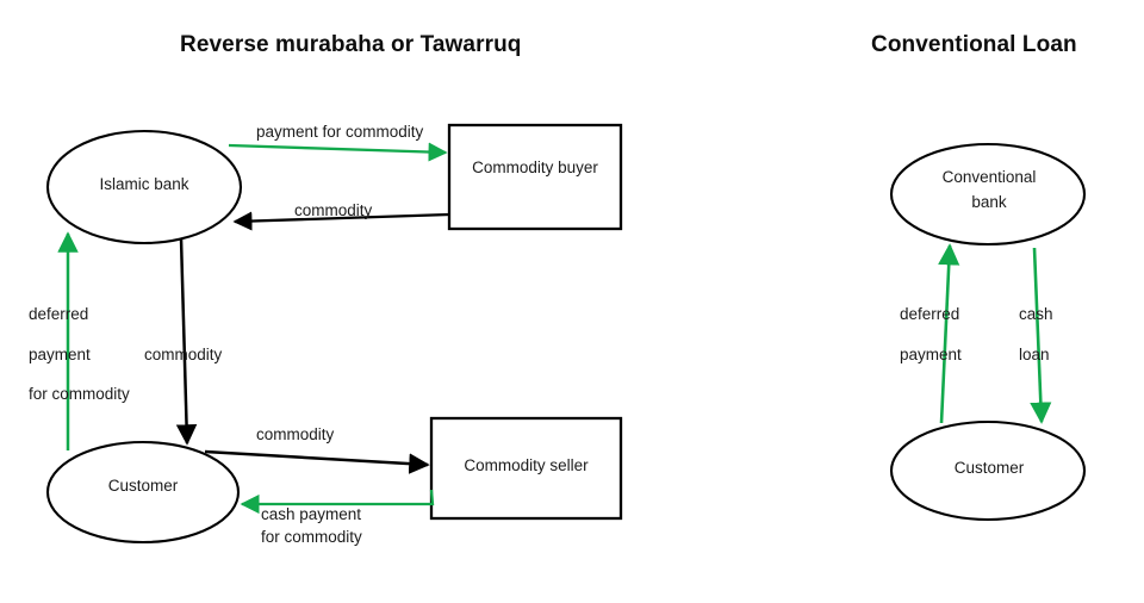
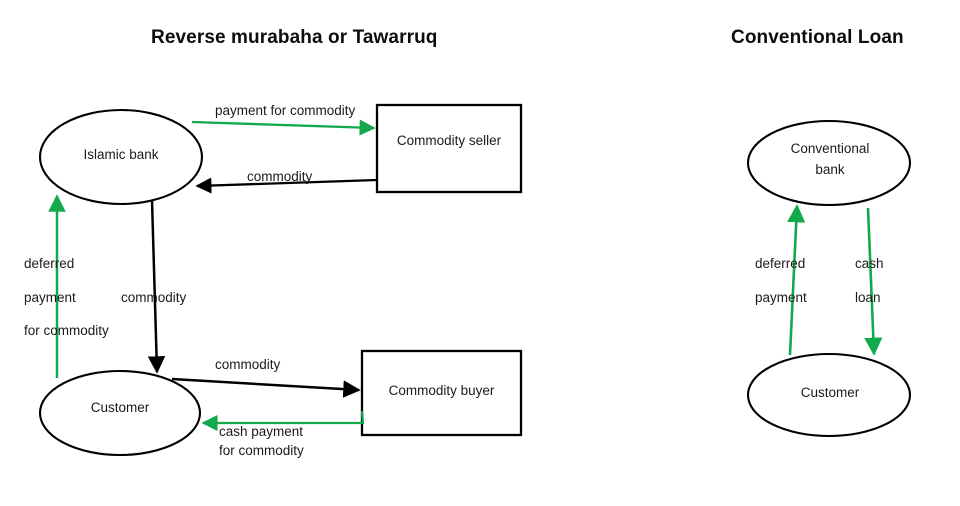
  Reverse murabaha or Tawarruq
  Conventional Loan
  Islamic bank
- Commodity buyer
+ Commodity seller
  Customer
- Commodity seller
+ Commodity buyer
  payment for commodity
  commodity
  deferred
  payment
  for commodity
  commodity
  commodity
  cash payment
  for commodity
  Conventional
  bank
  Customer
  deferred
  payment
  cash
  loan
